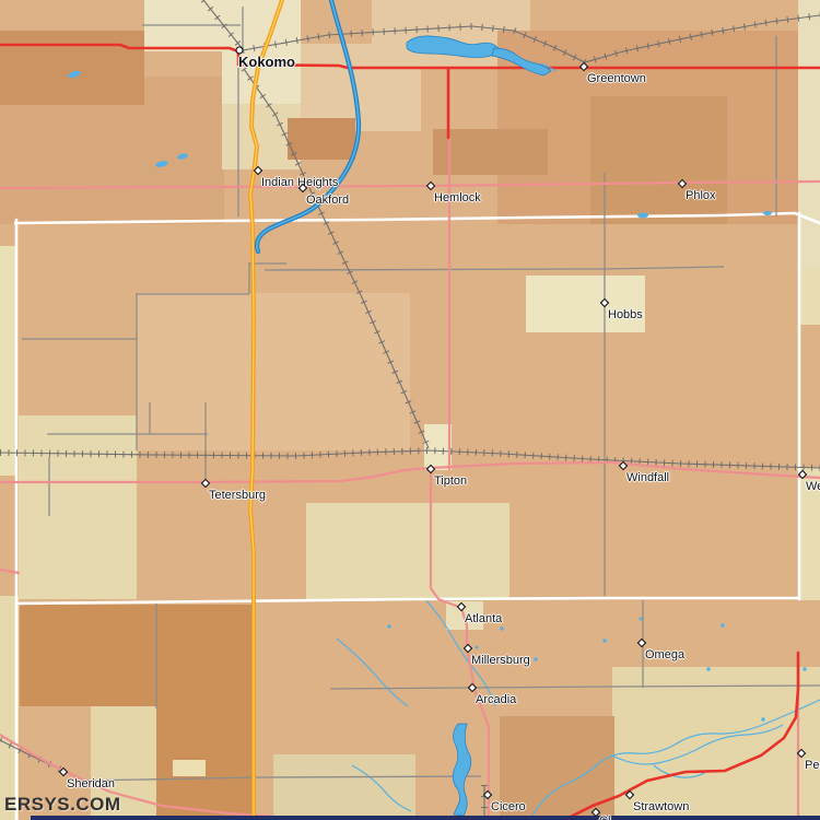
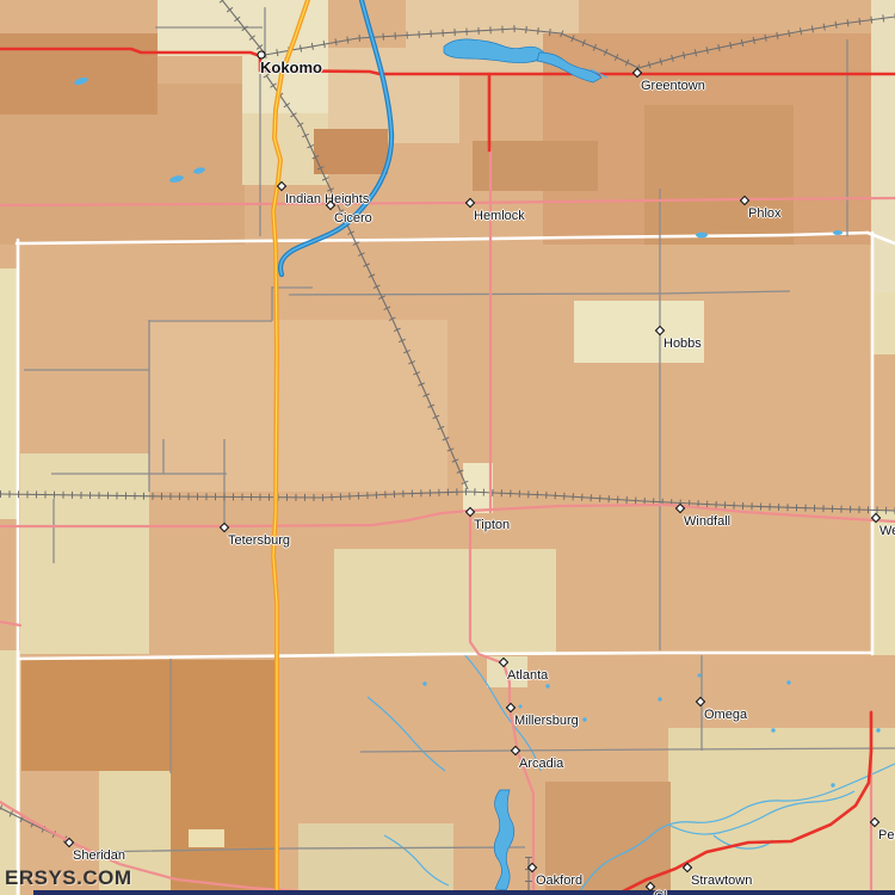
  Kokomo
  Greentown
  Indianeights
- Oakford
+ Cicero
  Hemlock
  Phlox
  Hobbs
  Tetersburg
  Tipton
  Windfall
  Atlanta
  Millersburg
  Omega
  Arcadia
  Sheridan
- Cicero
+ Oakford
  Strawtown
  ERSYS.COM
